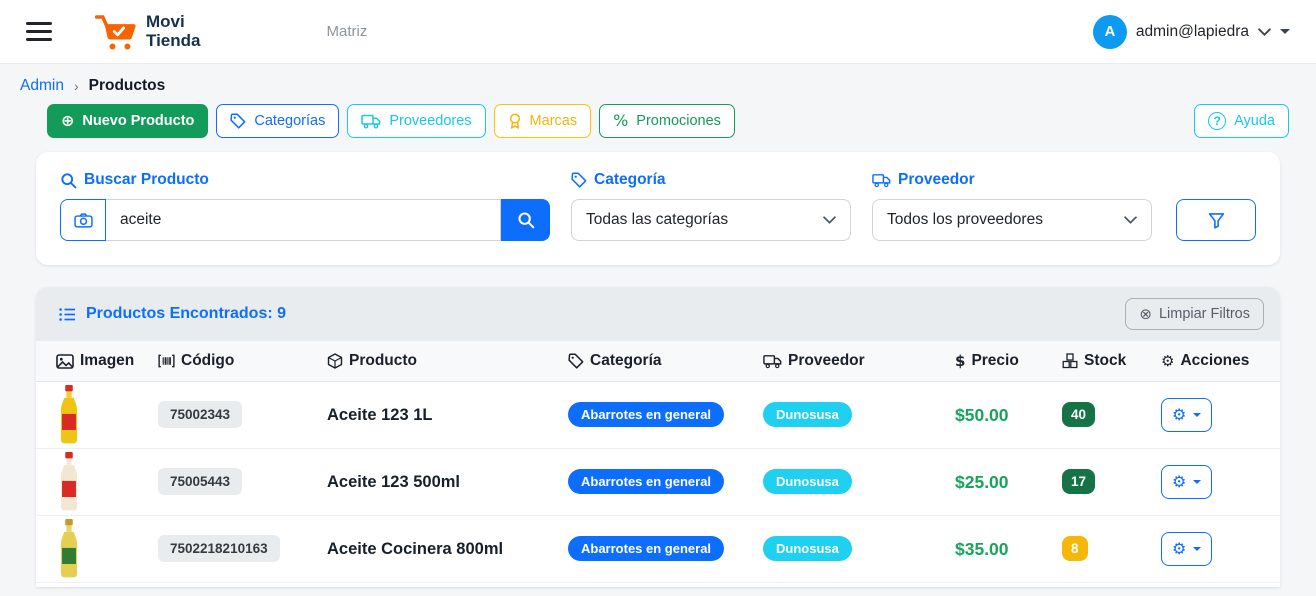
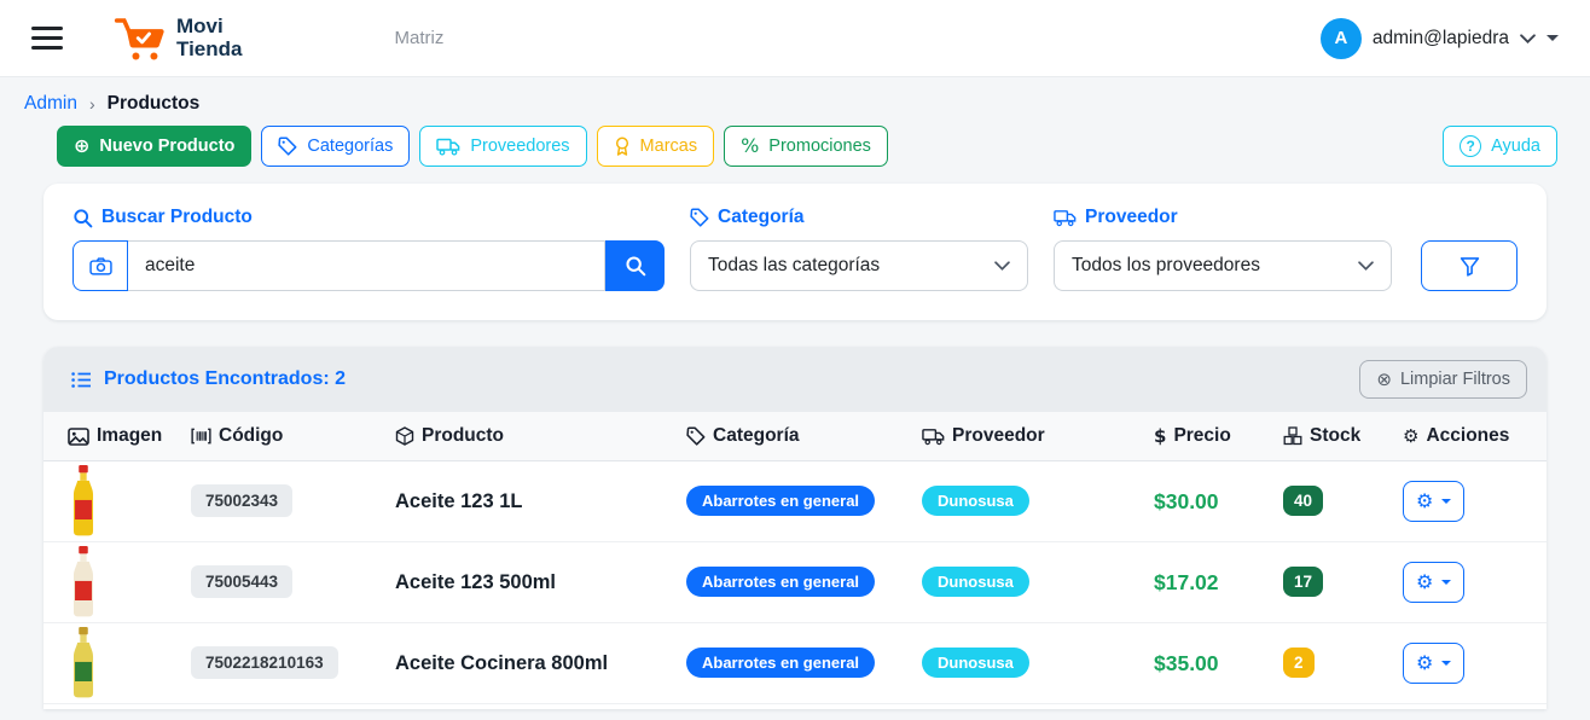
  Movi
  Tienda
  Matriz
  A
  admin@lapiedra
  Admin
  ›
  Productos
  ⊕
  Nuevo Producto
  Categorías
  Proveedores
  Marcas
  %
  Promociones
  ?
  Ayuda
  Buscar Producto
  aceite
  Categoría
  Todas las categorías
  Proveedor
  Todos los proveedores
- Productos Encontrados: 9
+ Productos Encontrados: 2
  ⊗
  Limpiar Filtros
  Imagen	Código	Producto	Categoría	Proveedor	$ Precio	Stock	⚙ Acciones
- 	75002343	Aceite 123 1L	Abarrotes en general	Dunosusa	$50.00	40	⚙
+ 	75002343	Aceite 123 1L	Abarrotes en general	Dunosusa	$30.00	40	⚙
- 	75005443	Aceite 123 500ml	Abarrotes en general	Dunosusa	$25.00	17	⚙
+ 	75005443	Aceite 123 500ml	Abarrotes en general	Dunosusa	$17.02	17	⚙
- 	7502218210163	Aceite Cocinera 800ml	Abarrotes en general	Dunosusa	$35.00	8	⚙
+ 	7502218210163	Aceite Cocinera 800ml	Abarrotes en general	Dunosusa	$35.00	2	⚙
